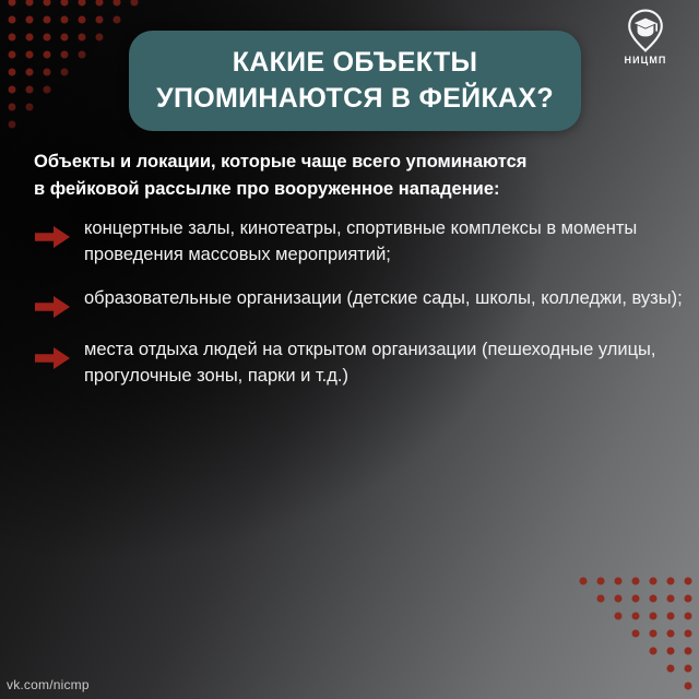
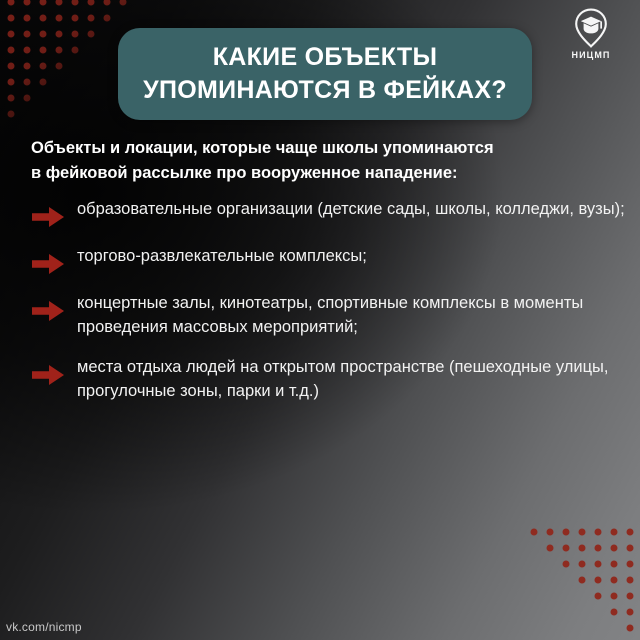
  НИЦМП
  КАКИЕ ОБЪЕКТЫ
  УПОМИНАЮТСЯ В ФЕЙКАХ?
- Объекты и локации, которые чаще всего упоминаются
+ Объекты и локации, которые чаще школы упоминаются
  в фейковой рассылке про вооруженное нападение:
- концертные залы, кинотеатры, спортивные комплексы в моменты проведения массовых мероприятий;
+ образовательные организации (детские сады, школы, колледжи, вузы);
+ торгово-развлекательные комплексы;
- образовательные организации (детские сады, школы, колледжи, вузы);
+ концертные залы, кинотеатры, спортивные комплексы в моменты проведения массовых мероприятий;
- места отдыха людей на открытом организации (пешеходные улицы, прогулочные зоны, парки и т.д.)
+ места отдыха людей на открытом пространстве (пешеходные улицы, прогулочные зоны, парки и т.д.)
  vk.com/nicmp
